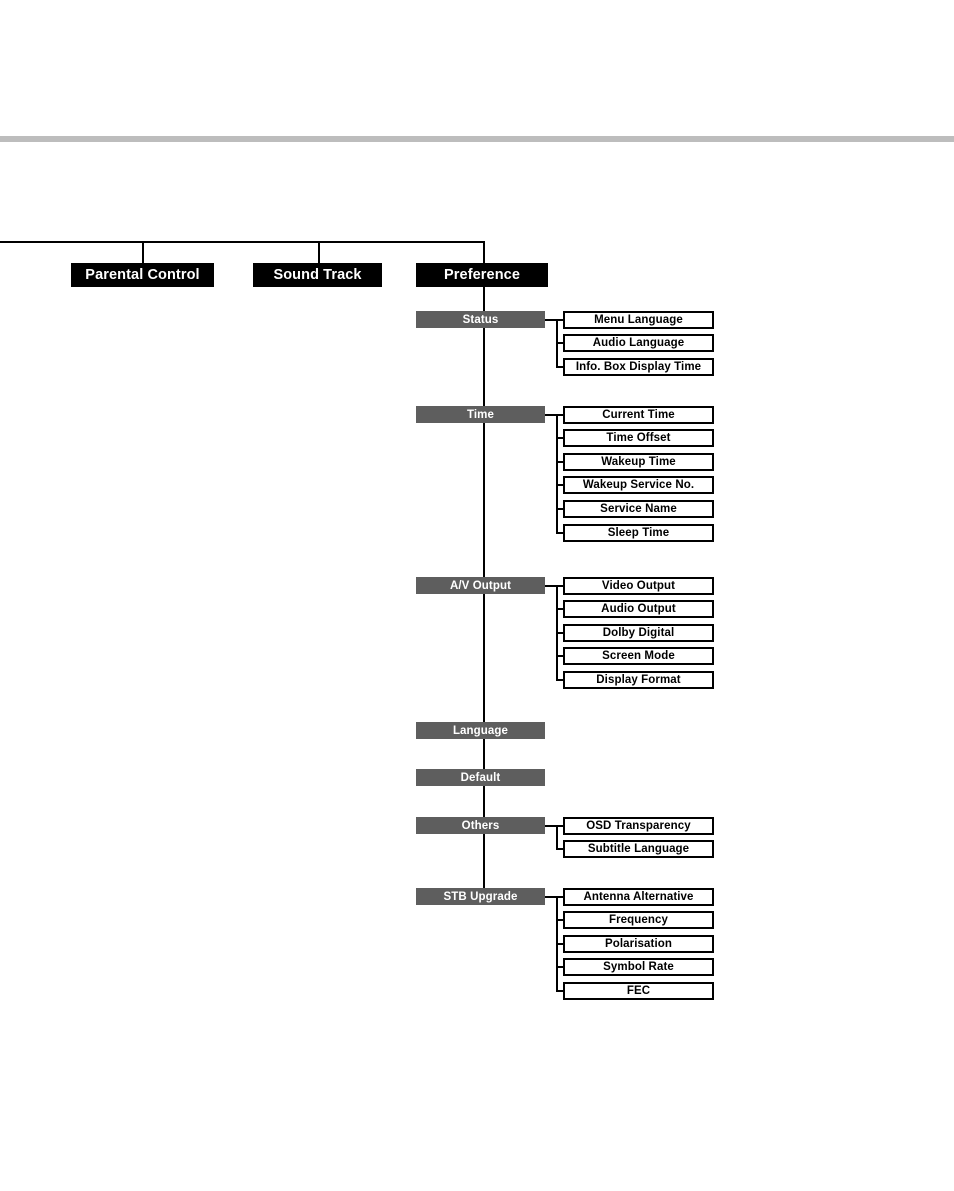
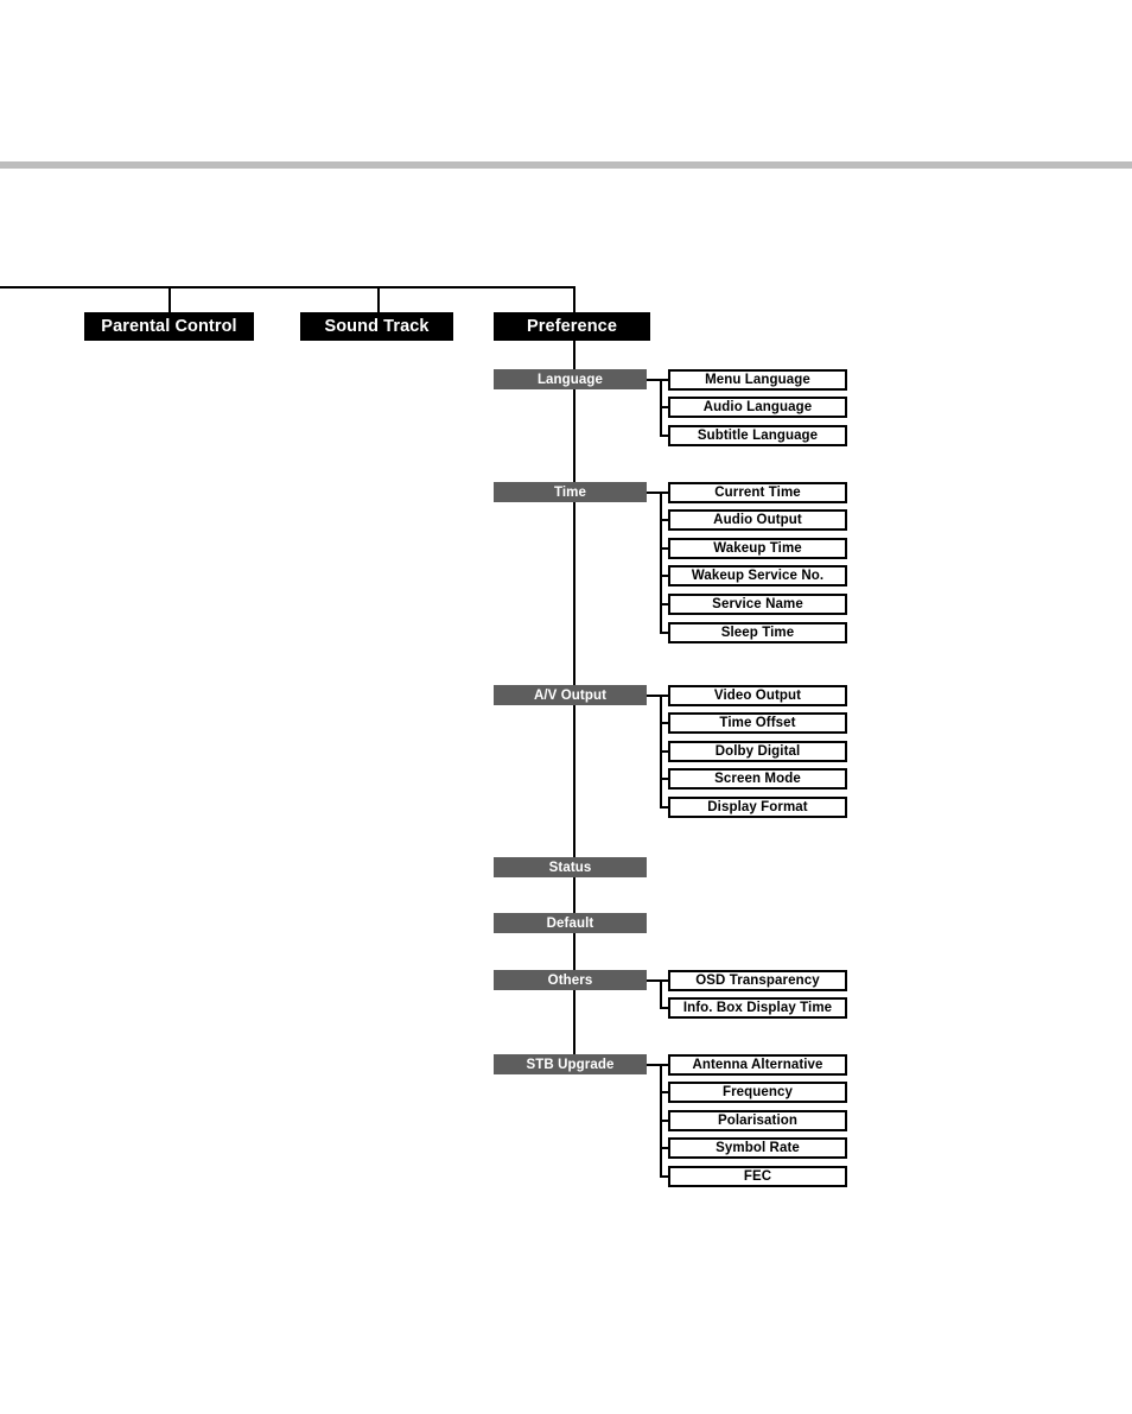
  Parental Control
  Sound Track
  Preference
- Status
+ Language
  Menu Language
  Audio Language
- Info. Box Display Time
+ Subtitle Language
  Time
  Current Time
- Time Offset
+ Audio Output
  Wakeup Time
  Wakeup Service No.
  Service Name
  Sleep Time
  A/V Output
  Video Output
- Audio Output
+ Time Offset
  Dolby Digital
  Screen Mode
  Display Format
- Language
+ Status
  Default
  Others
  OSD Transparency
- Subtitle Language
+ Info. Box Display Time
  STB Upgrade
  Antenna Alternative
  Frequency
  Polarisation
  Symbol Rate
  FEC
